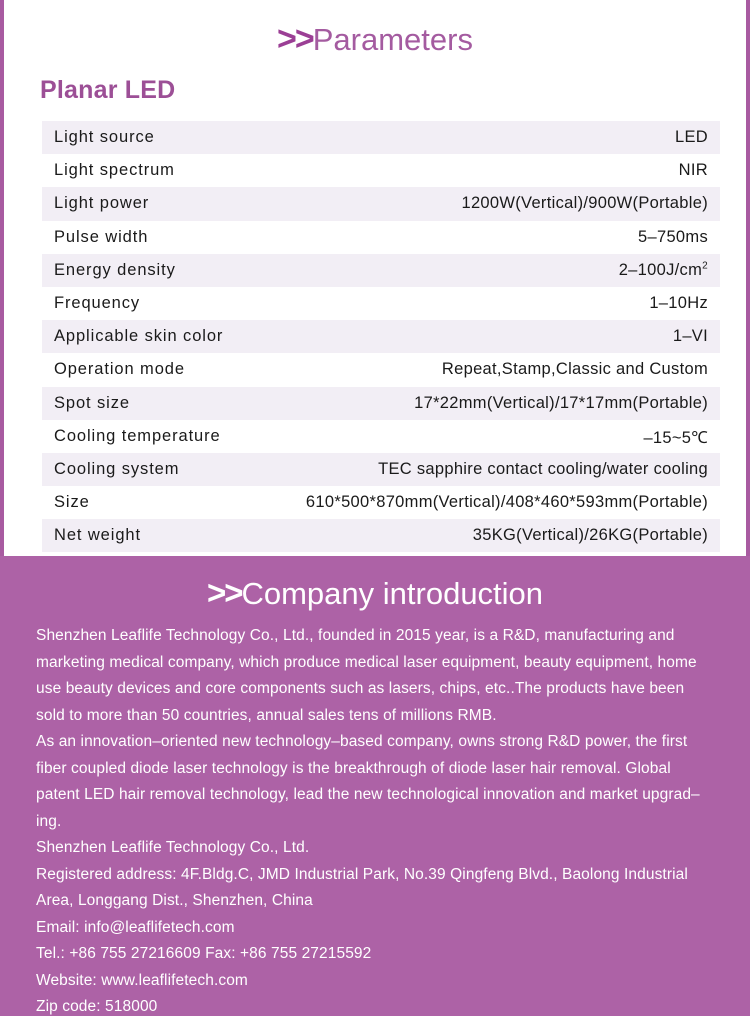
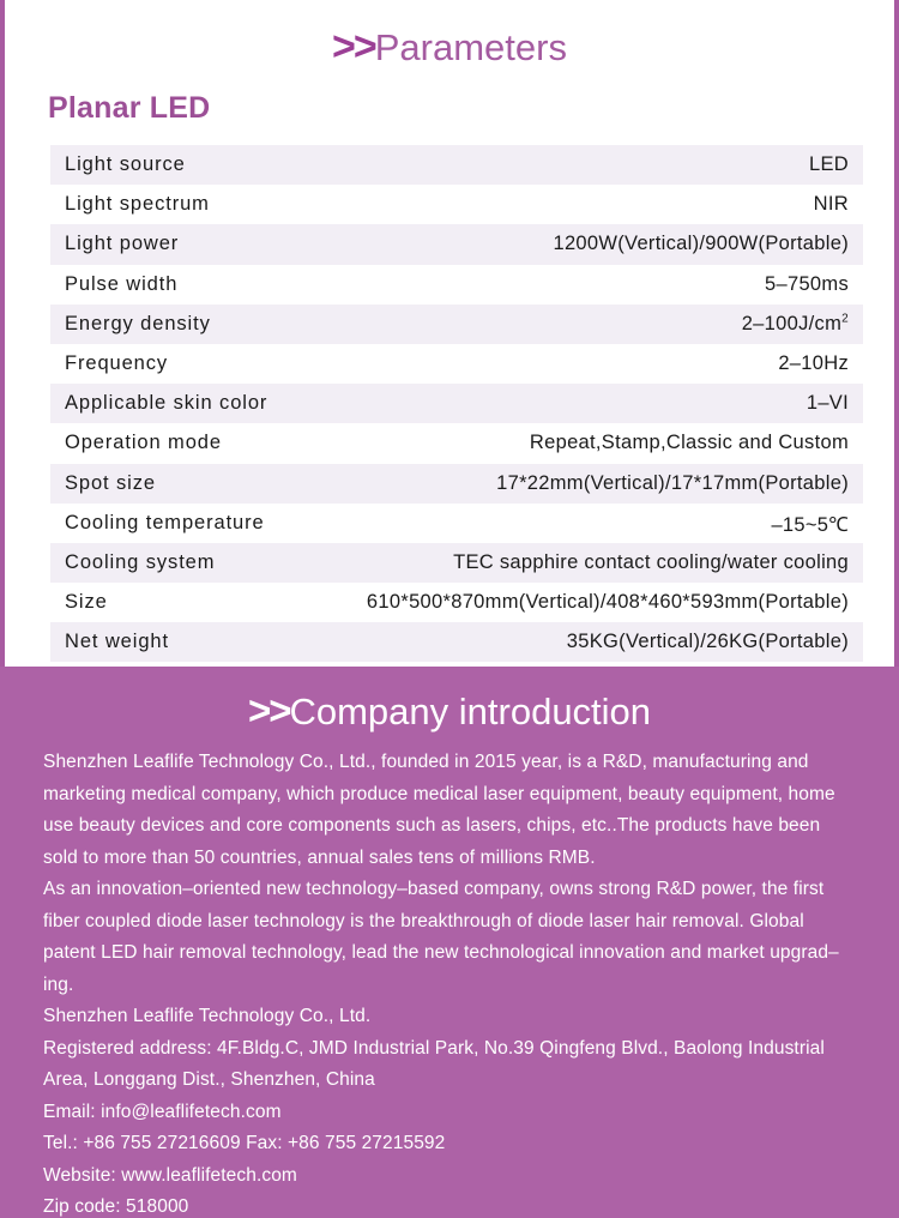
  >>Parameters
  Planar LED
  Light source	LED
  Light spectrum	NIR
  Light power	1200W(Vertical)/900W(Portable)
  Pulse width	5–750ms
  Energy density	2–100J/cm2
- Frequency	1–10Hz
+ Frequency	2–10Hz
  Applicable skin color	1–VI
  Operation mode	Repeat,Stamp,Classic and Custom
  Spot size	17*22mm(Vertical)/17*17mm(Portable)
  Cooling temperature	–15~5℃
  Cooling system	TEC sapphire contact cooling/water cooling
  Size	610*500*870mm(Vertical)/408*460*593mm(Portable)
  Net weight	35KG(Vertical)/26KG(Portable)
  >>Company introduction
  Shenzhen Leaflife Technology Co., Ltd., founded in 2015 year, is a R&D, manufacturing and marketing medical company, which produce medical laser equipment, beauty equipment, home use beauty devices and core components such as lasers, chips, etc..The products have been sold to more than 50 countries, annual sales tens of millions RMB.
  As an innovation–oriented new technology–based company, owns strong R&D power, the first fiber coupled diode laser technology is the breakthrough of diode laser hair removal. Global patent LED hair removal technology, lead the new technological innovation and market upgrad–ing.
  Shenzhen Leaflife Technology Co., Ltd.
  Registered address: 4F.Bldg.C, JMD Industrial Park, No.39 Qingfeng Blvd., Baolong Industrial Area, Longgang Dist., Shenzhen, China
  Email: info@leaflifetech.com
  Tel.: +86 755 27216609 Fax: +86 755 27215592
  Website: www.leaflifetech.com
  Zip code: 518000
